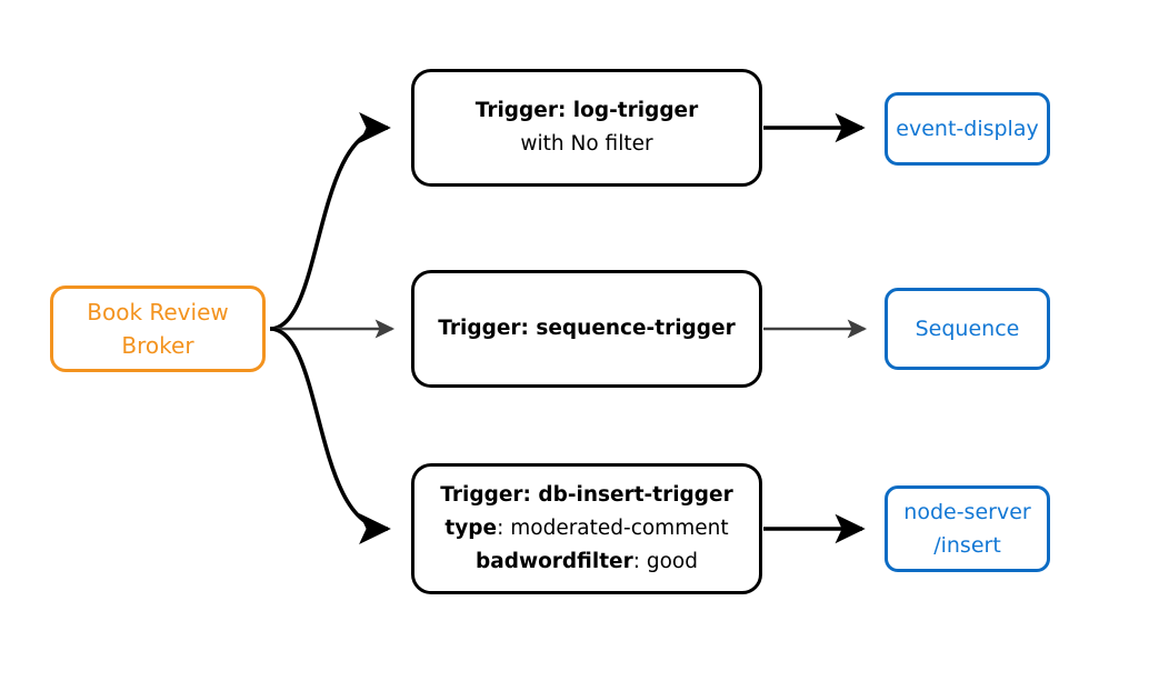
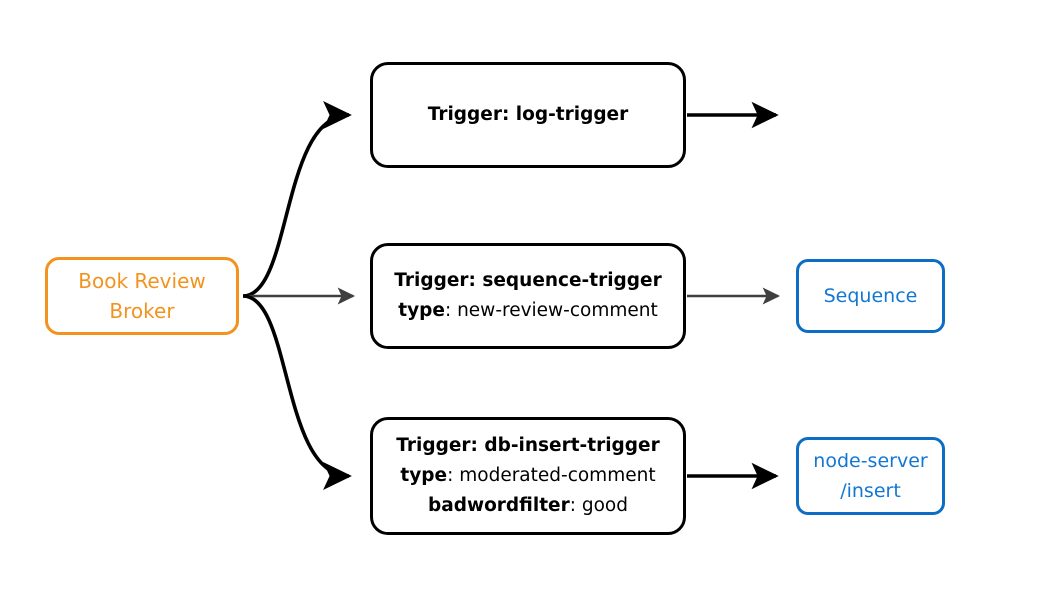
  Book Review
  Broker
  Trigger: log-trigger
- with No filter
  Trigger: sequence-trigger
+ type: new-review-comment
  Trigger: db-insert-trigger
  type: moderated-comment
  badwordfilter: good
- event-display
  Sequence
  node-server
  /insert
